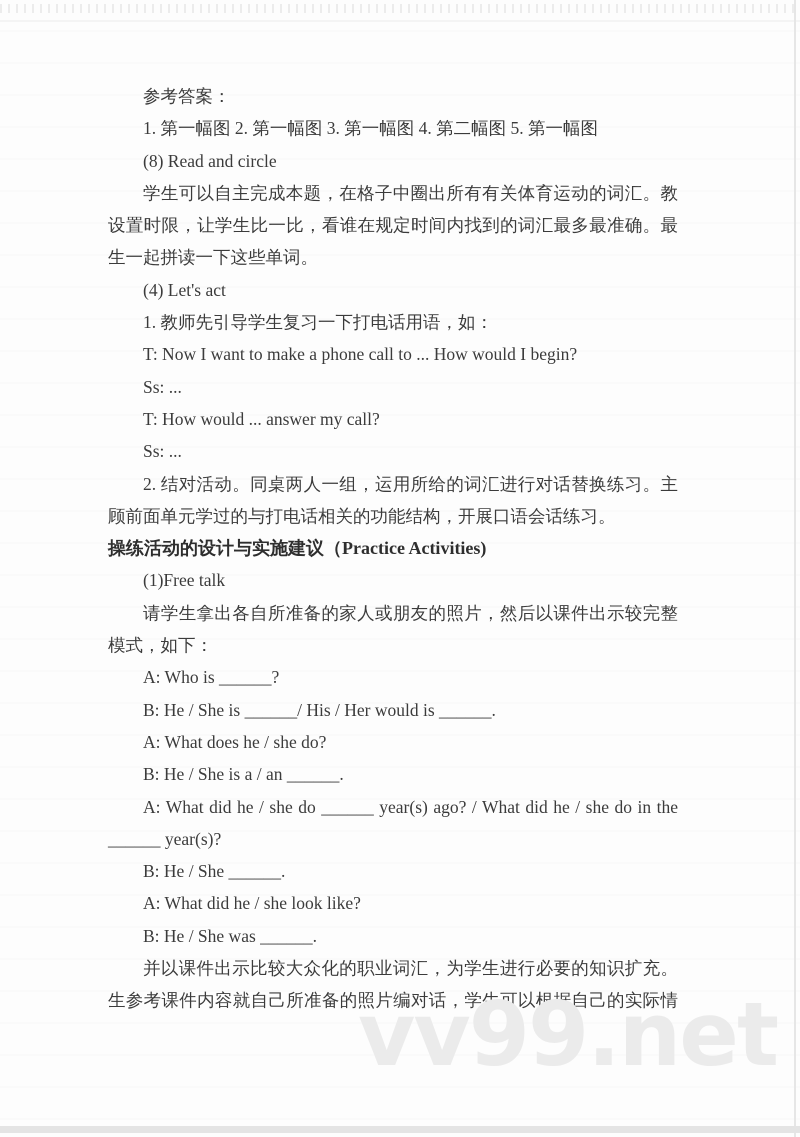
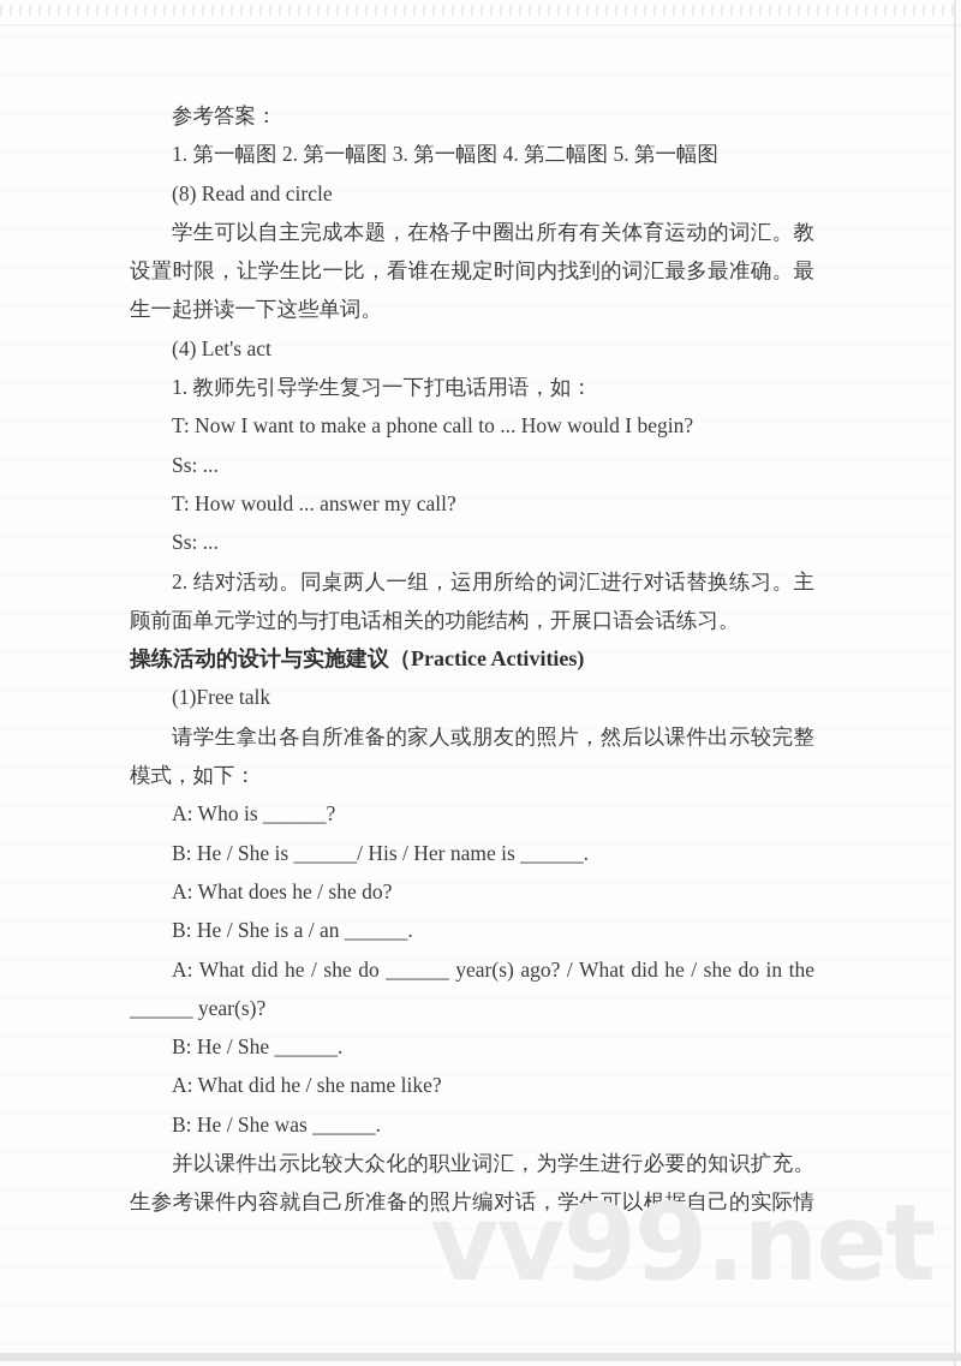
  参考答案：
  1. 第一幅图 2. 第一幅图 3. 第一幅图 4. 第二幅图 5. 第一幅图
  (8) Read and circle
  学生可以自主完成本题，在格子中圈出所有有关体育运动的词汇。教
  设置时限，让学生比一比，看谁在规定时间内找到的词汇最多最准确。最
  生一起拼读一下这些单词。
  (4) Let's act
  1. 教师先引导学生复习一下打电话用语，如：
  T: Now I want to make a phone call to ... How would I begin?
  Ss: ...
  T: How would ... answer my call?
  Ss: ...
  2. 结对活动。同桌两人一组，运用所给的词汇进行对话替换练习。主
  顾前面单元学过的与打电话相关的功能结构，开展口语会话练习。
  操练活动的设计与实施建议（Practice Activities)
  (1)Free talk
  请学生拿出各自所准备的家人或朋友的照片，然后以课件出示较完整
  模式，如下：
  A: Who is ______?
- B: He / She is ______/ His / Her would is ______.
+ B: He / She is ______/ His / Her name is ______.
  A: What does he / she do?
  B: He / She is a / an ______.
  A: What did he / she do ______ year(s) ago? / What did he / she do in the
  ______ year(s)?
  B: He / She ______.
- A: What did he / she look like?
+ A: What did he / she name like?
  B: He / She was ______.
  并以课件出示比较大众化的职业词汇，为学生进行必要的知识扩充。
  生参考课件内容就自己所准备的照片编对话，学生可以根据自己的实际情
  vv99.net
